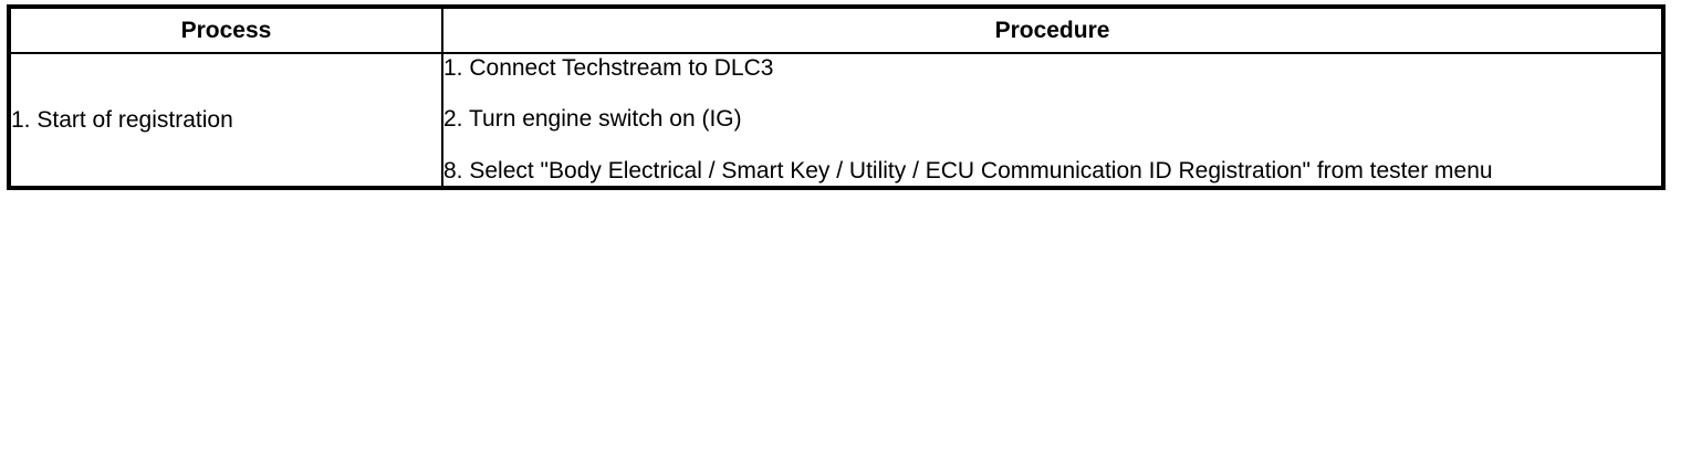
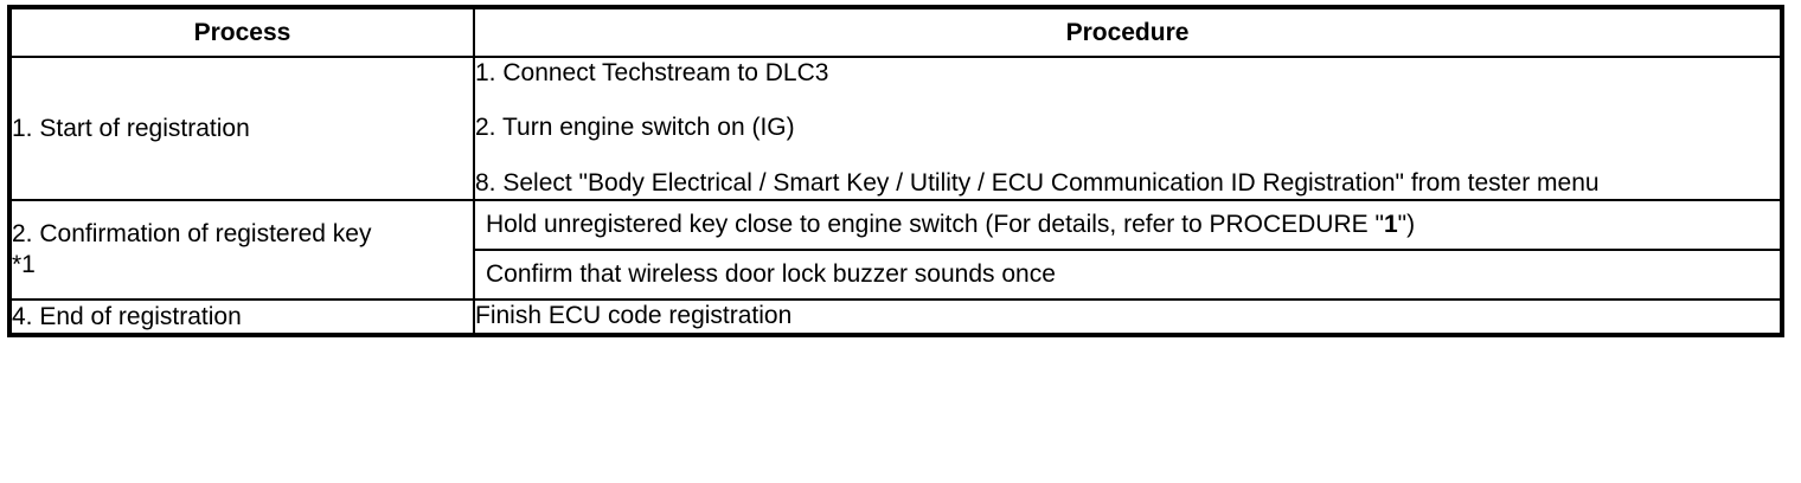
  Process	Procedure
  1. Start of registration	1. Connect Techstream to DLC3 2. Turn engine switch on (IG) 8. Select "Body Electrical / Smart Key / Utility / ECU Communication ID Registration" from tester menu
+ 2. Confirmation of registered key *1
+ Hold unregistered key close to engine switch (For details, refer to PROCEDURE "1")
+ Confirm that wireless door lock buzzer sounds once
+ 4. End of registration	Finish ECU code registration
